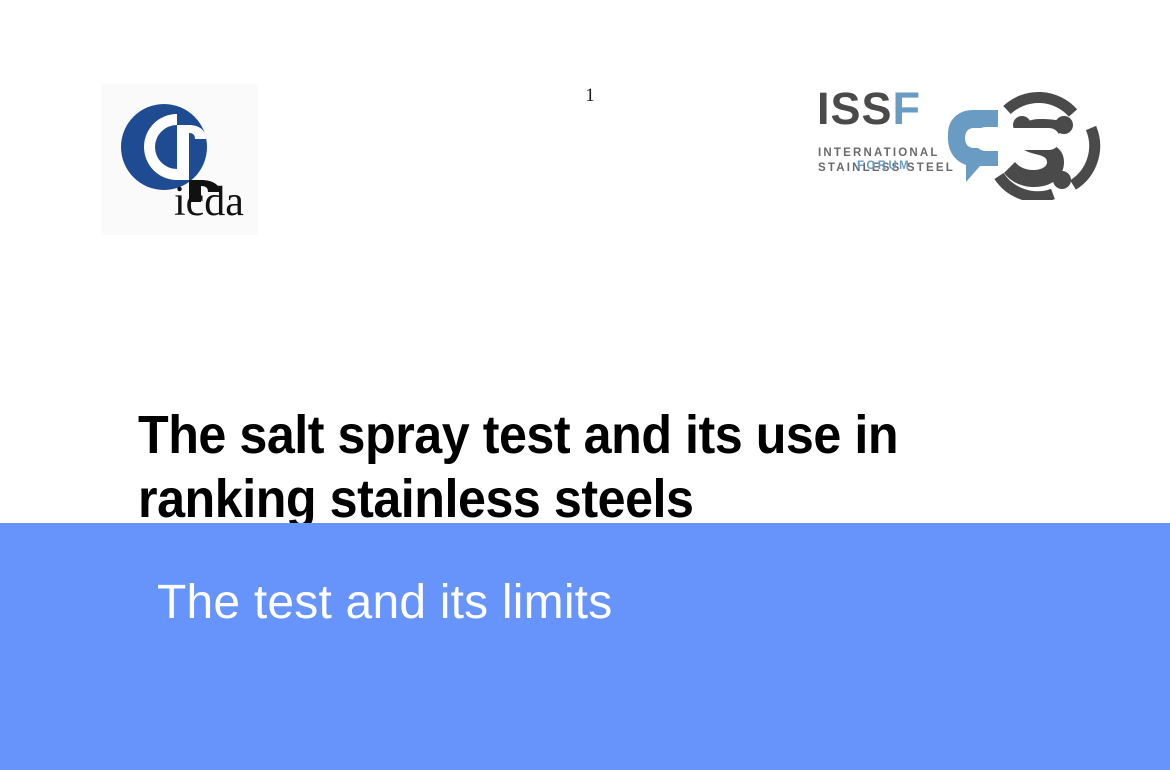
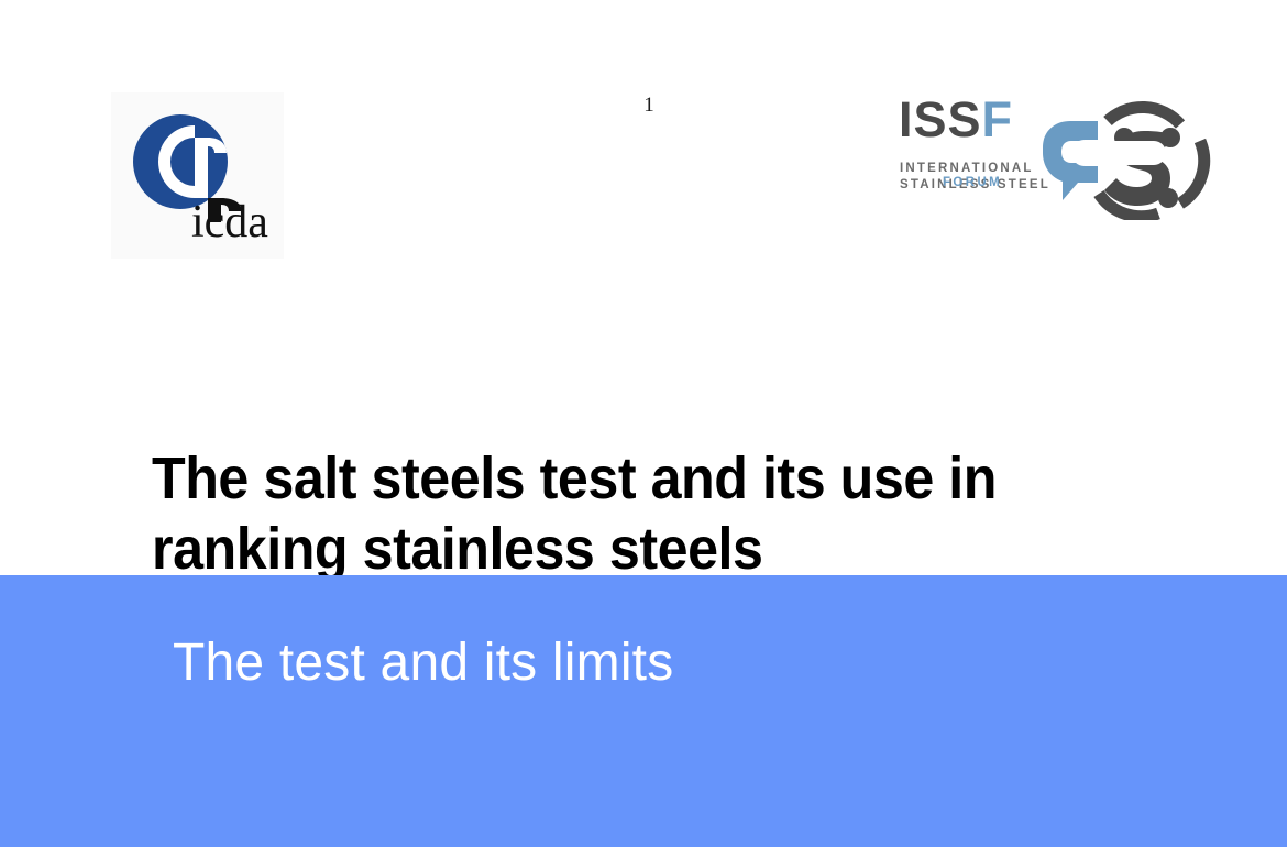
  icda
  1
  ISSF
  INTERNATIONAL
  STAINLESS STEEL
  FORUM
- The salt spray test and its use in ranking stainless steels
+ The salt steels test and its use in ranking stainless steels
  The test and its limits
